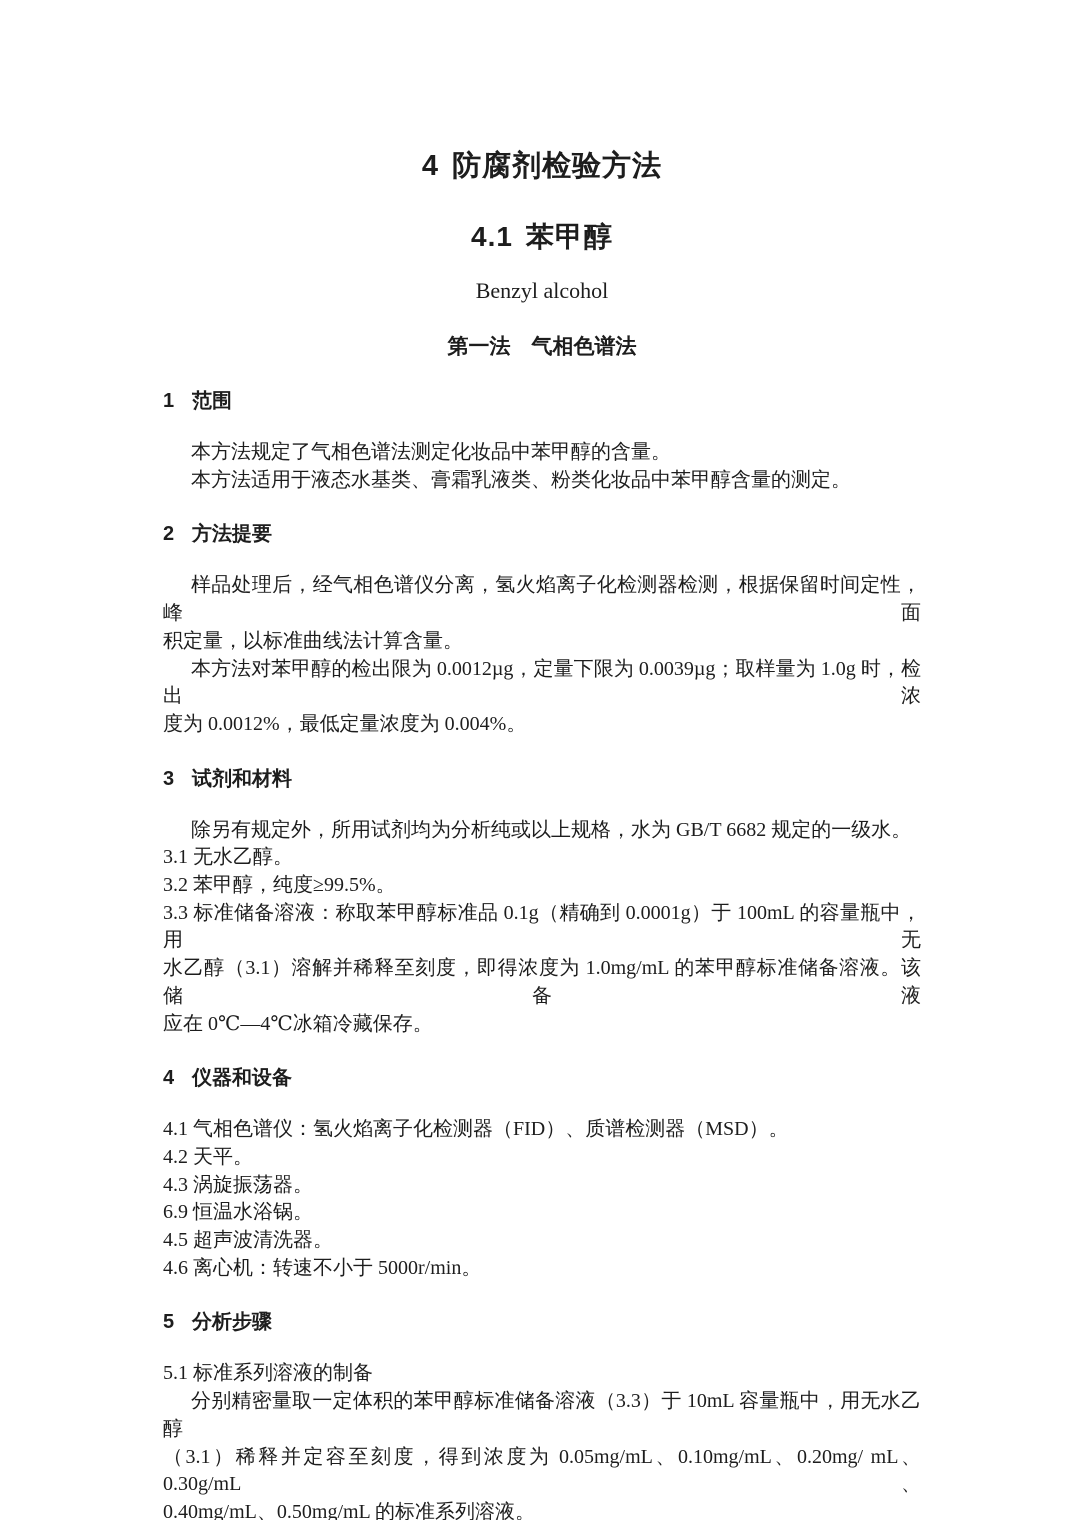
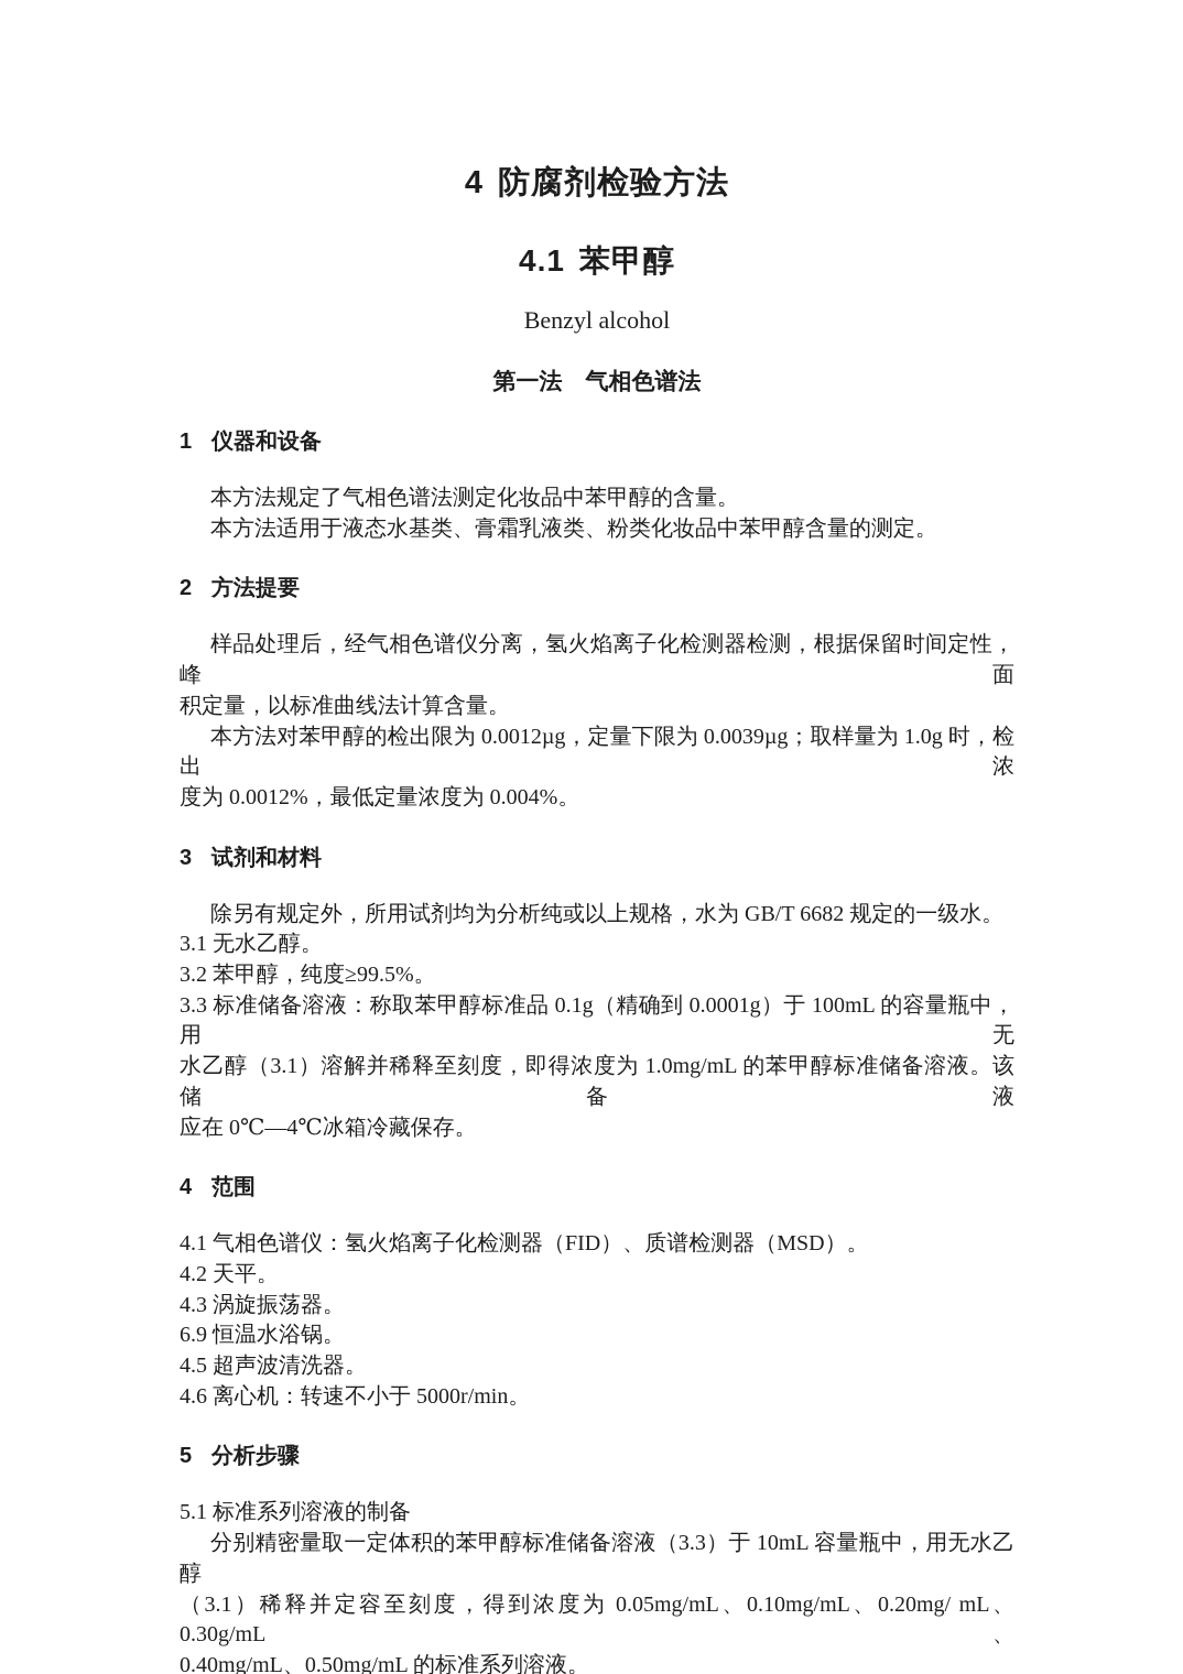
  4 防腐剂检验方法
  4.1 苯甲醇
  Benzyl alcohol
  第一法 气相色谱法
- 1 范围
+ 1 仪器和设备
  本方法规定了气相色谱法测定化妆品中苯甲醇的含量。
  本方法适用于液态水基类、膏霜乳液类、粉类化妆品中苯甲醇含量的测定。
  2 方法提要
  样品处理后，经气相色谱仪分离，氢火焰离子化检测器检测，根据保留时间定性，峰面
  积定量，以标准曲线法计算含量。
  本方法对苯甲醇的检出限为 0.0012µg，定量下限为 0.0039µg；取样量为 1.0g 时，检出浓
  度为 0.0012%，最低定量浓度为 0.004%。
  3 试剂和材料
  除另有规定外，所用试剂均为分析纯或以上规格，水为 GB/T 6682 规定的一级水。
  3.1 无水乙醇。
  3.2 苯甲醇，纯度≥99.5%。
  3.3 标准储备溶液：称取苯甲醇标准品 0.1g（精确到 0.0001g）于 100mL 的容量瓶中，用无
  水乙醇（3.1）溶解并稀释至刻度，即得浓度为 1.0mg/mL 的苯甲醇标准储备溶液。该储备液
  应在 0℃—4℃冰箱冷藏保存。
- 4 仪器和设备
+ 4 范围
  4.1 气相色谱仪：氢火焰离子化检测器（FID）、质谱检测器（MSD）。
  4.2 天平。
  4.3 涡旋振荡器。
  6.9 恒温水浴锅。
  4.5 超声波清洗器。
  4.6 离心机：转速不小于 5000r/min。
  5 分析步骤
  5.1 标准系列溶液的制备
  分别精密量取一定体积的苯甲醇标准储备溶液（3.3）于 10mL 容量瓶中，用无水乙醇
  （3.1）稀释并定容至刻度，得到浓度为 0.05mg/mL、0.10mg/mL、0.20mg/ mL、0.30g/mL、
  0.40mg/mL、0.50mg/mL 的标准系列溶液。
